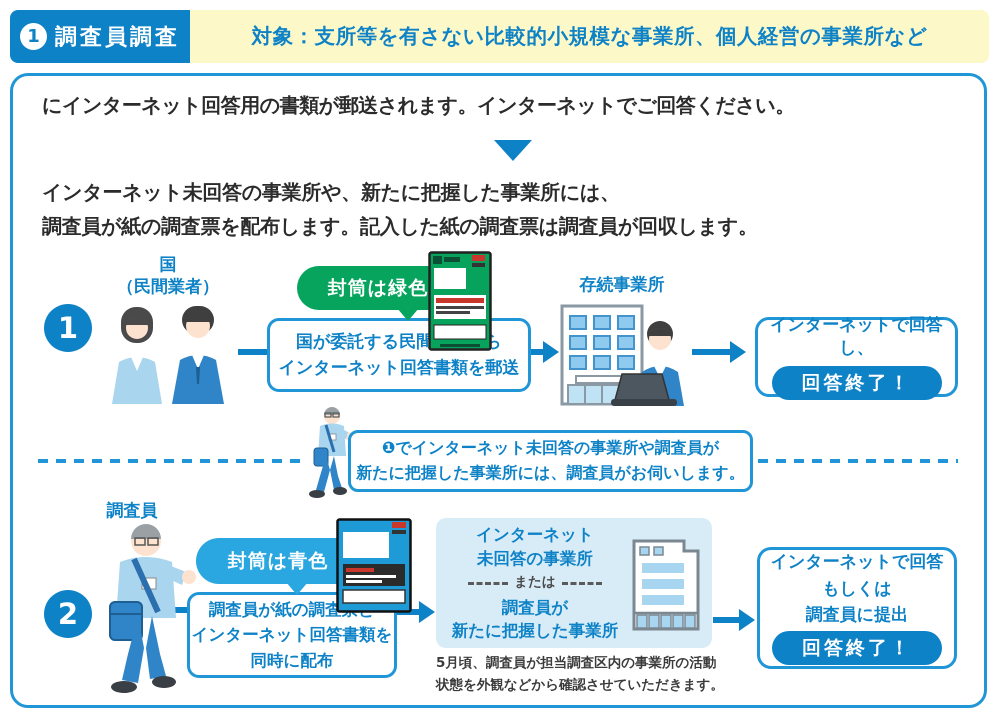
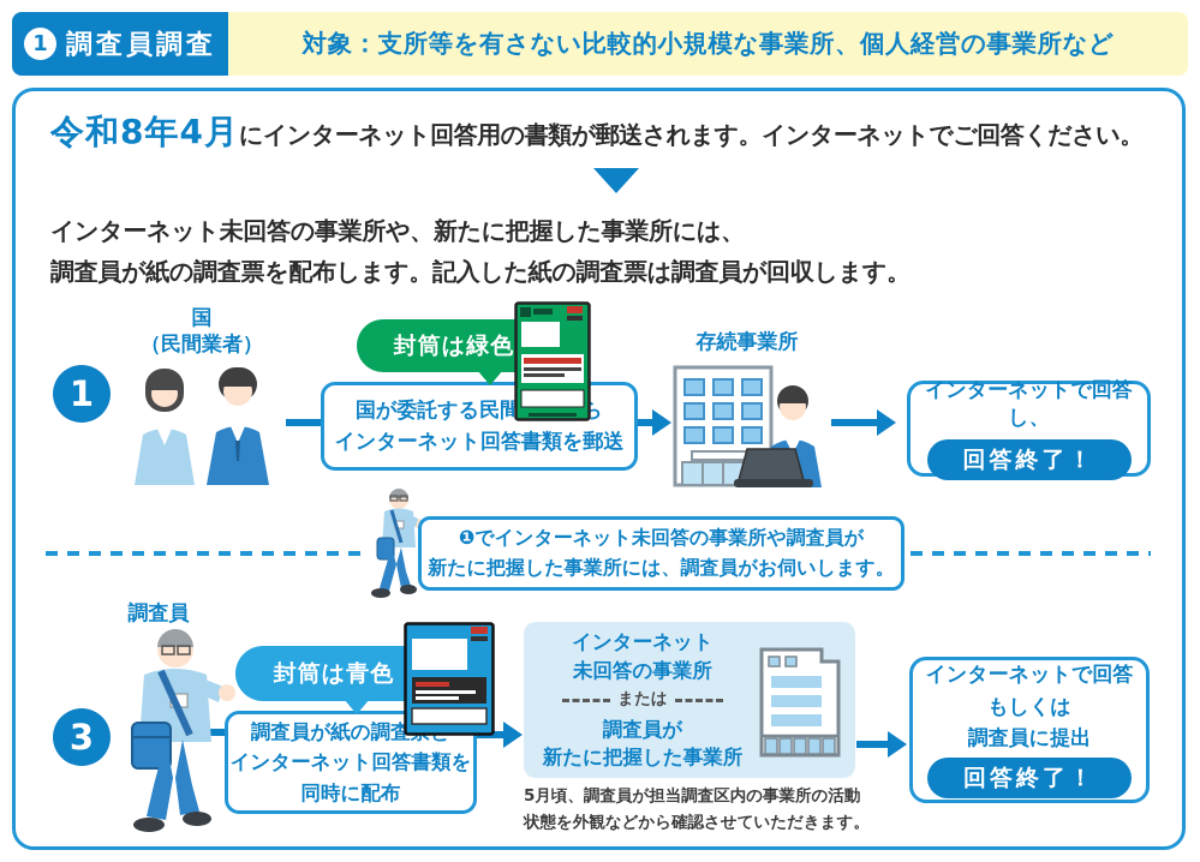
  1
  調査員調査
  対象：支所等を有さない比較的小規模な事業所、個人経営の事業所など
+ 令和8年4月
  にインターネット回答用の書類が郵送されます。インターネットでご回答ください。
  インターネット未回答の事業所や、新たに把握した事業所には、
  調査員が紙の調査票を配布します。記入した紙の調査票は調査員が回収します。
  国
  （民間業者）
  1
  封筒は緑色
  国が委託する民間ら
  インターネット回答書類を郵送
  存続事業所
  インターネットで回答し、
  回答終了！
  ❶でインターネット未回答の事業所や調査員が
  新たに把握した事業所には、調査員がお伺いします。
  調査員
- 2
+ 3
  封筒は青色
  調査員が紙の調査
  インターネット回答書類を
  同時に配布
  インターネット
  未回答の事業所
  または
  調査員が
  新たに把握した事業所
  5月頃、調査員が担当調査区内の事業所の活動
  状態を外観などから確認させていただきます。
  インターネットで回答
  もしくは
  調査員に提出
  回答終了！
